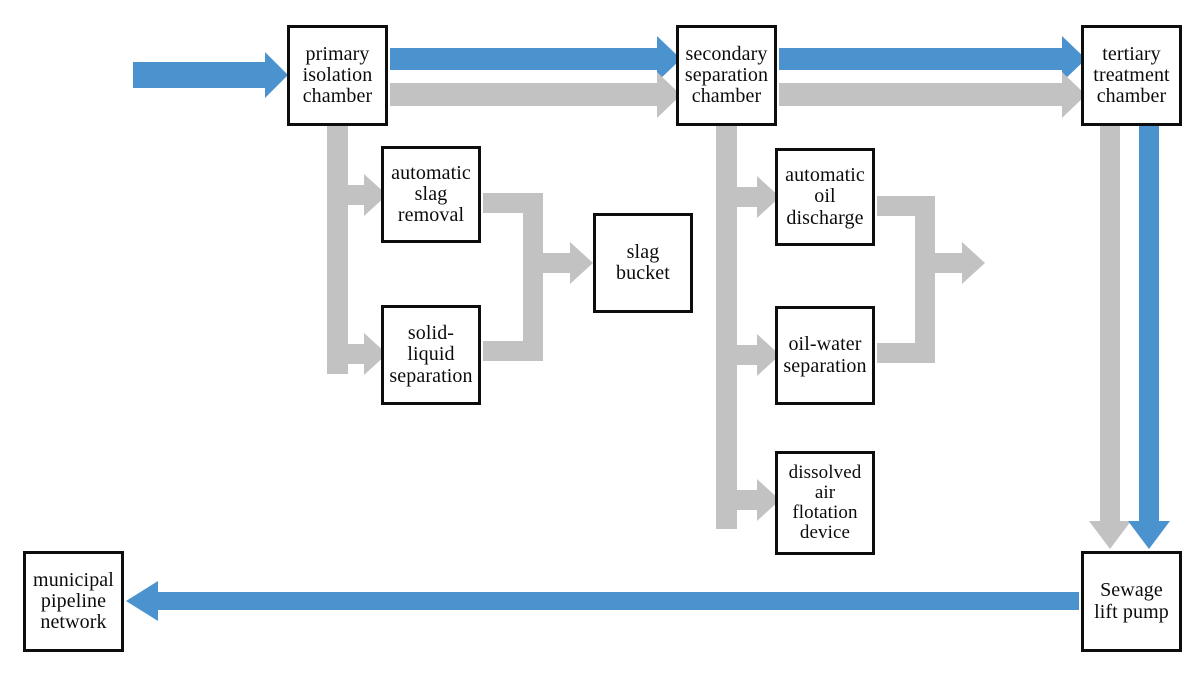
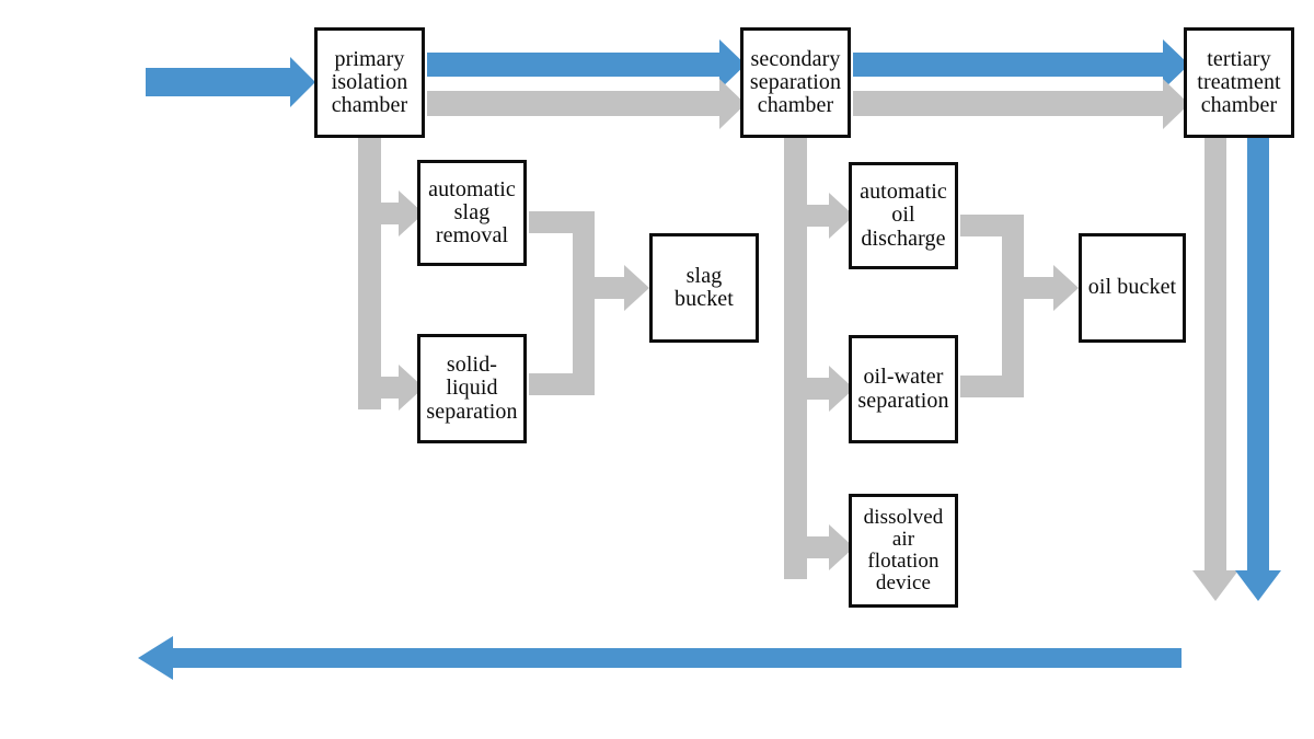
  primary
  isolation
  chamber
  secondary
  separation
  chamber
  tertiary
  treatment
  chamber
  automatic
  slag
  removal
  solid-
  liquid
  separation
  slag
  bucket
  automatic
  oil
  discharge
  oil-water
  separation
+ oil bucket
  dissolved
  air
  flotation
  device
- Sewage
- lift pump
- municipal
- pipeline
- network
